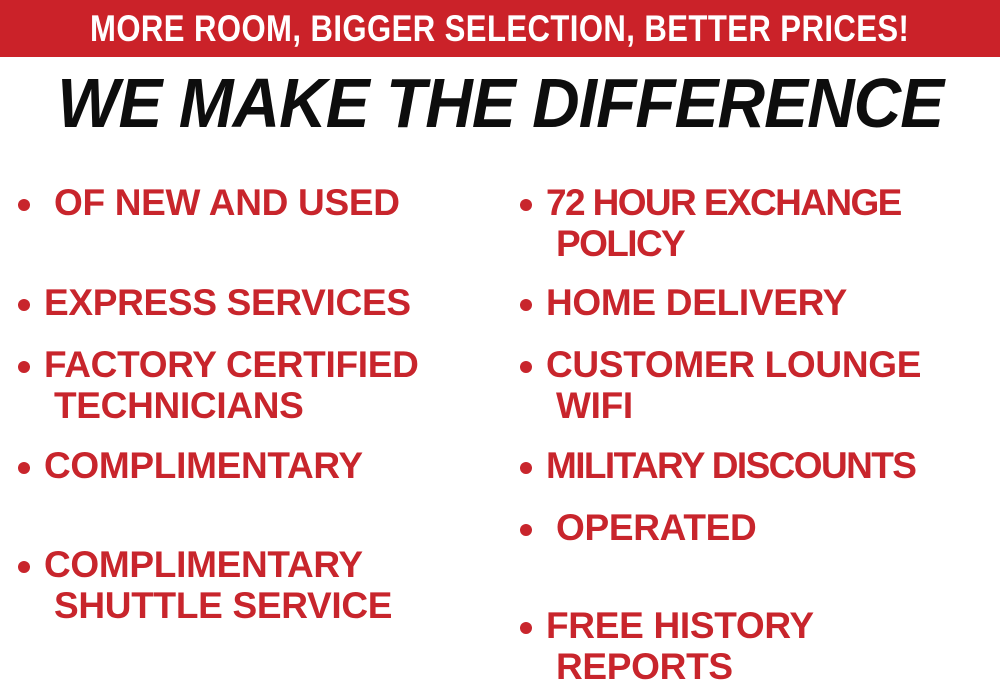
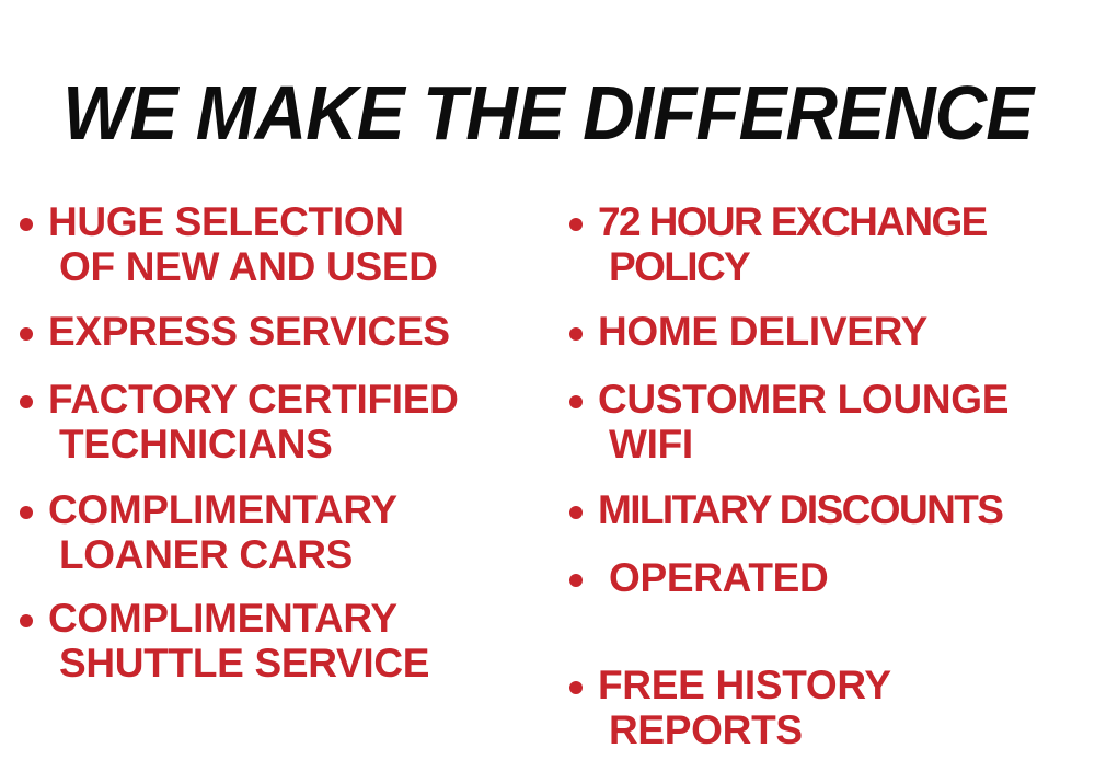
- MORE ROOM, BIGGER SELECTION, BETTER PRICES!
  WE MAKE THE DIFFERENCE
+ HUGE SELECTION
  OF NEW AND USED
  EXPRESS SERVICES
  FACTORY CERTIFIED
  TECHNICIANS
  COMPLIMENTARY
+ LOANER CARS
  COMPLIMENTARY
  SHUTTLE SERVICE
  72 HOUR EXCHANGE
  POLICY
  HOME DELIVERY
  CUSTOMER LOUNGE
  WIFI
  MILITARY DISCOUNTS
  OPERATED
  FREE HISTORY
  REPORTS
